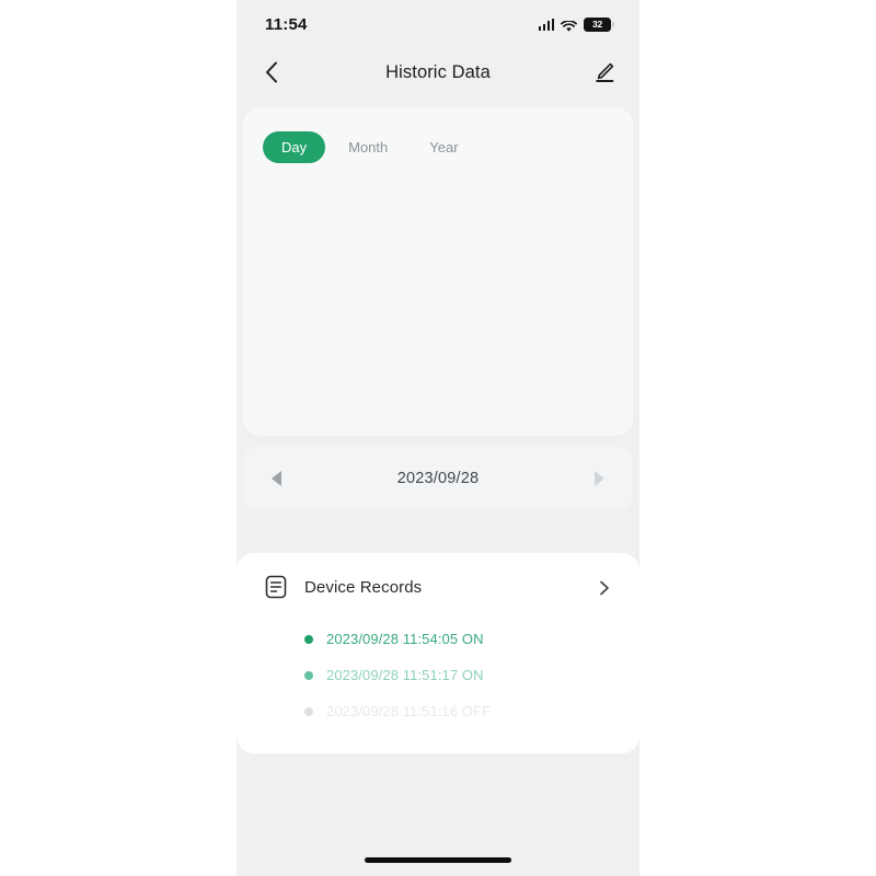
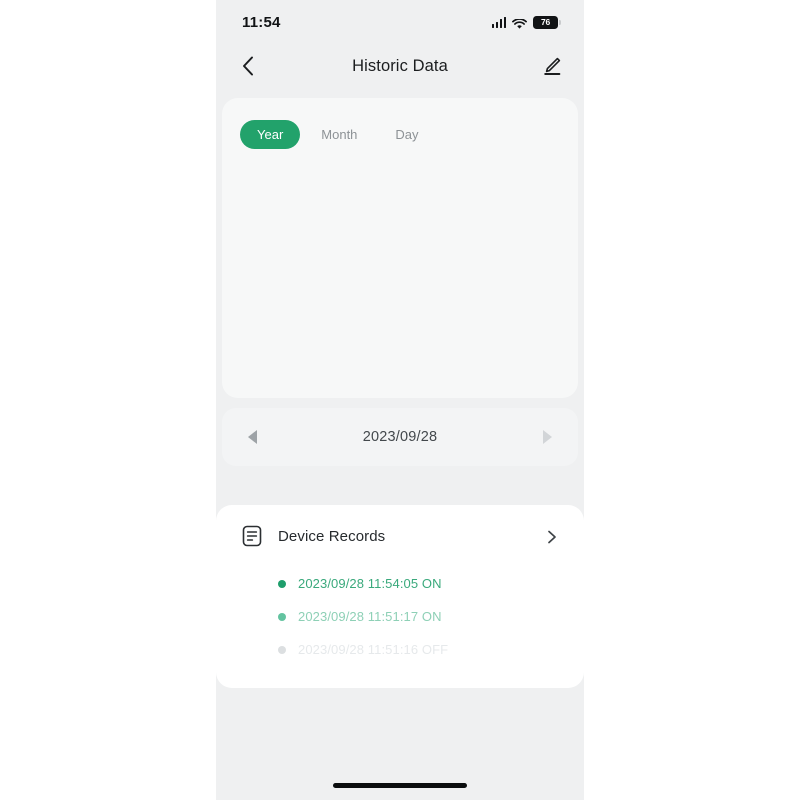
  11:54
- 32
+ 76
  Historic Data
- Day
+ Year
  Month
- Year
+ Day
  2023/09/28
  Device Records
  2023/09/28 11:54:05 ON
  2023/09/28 11:51:17 ON
  2023/09/28 11:51:16 OFF
